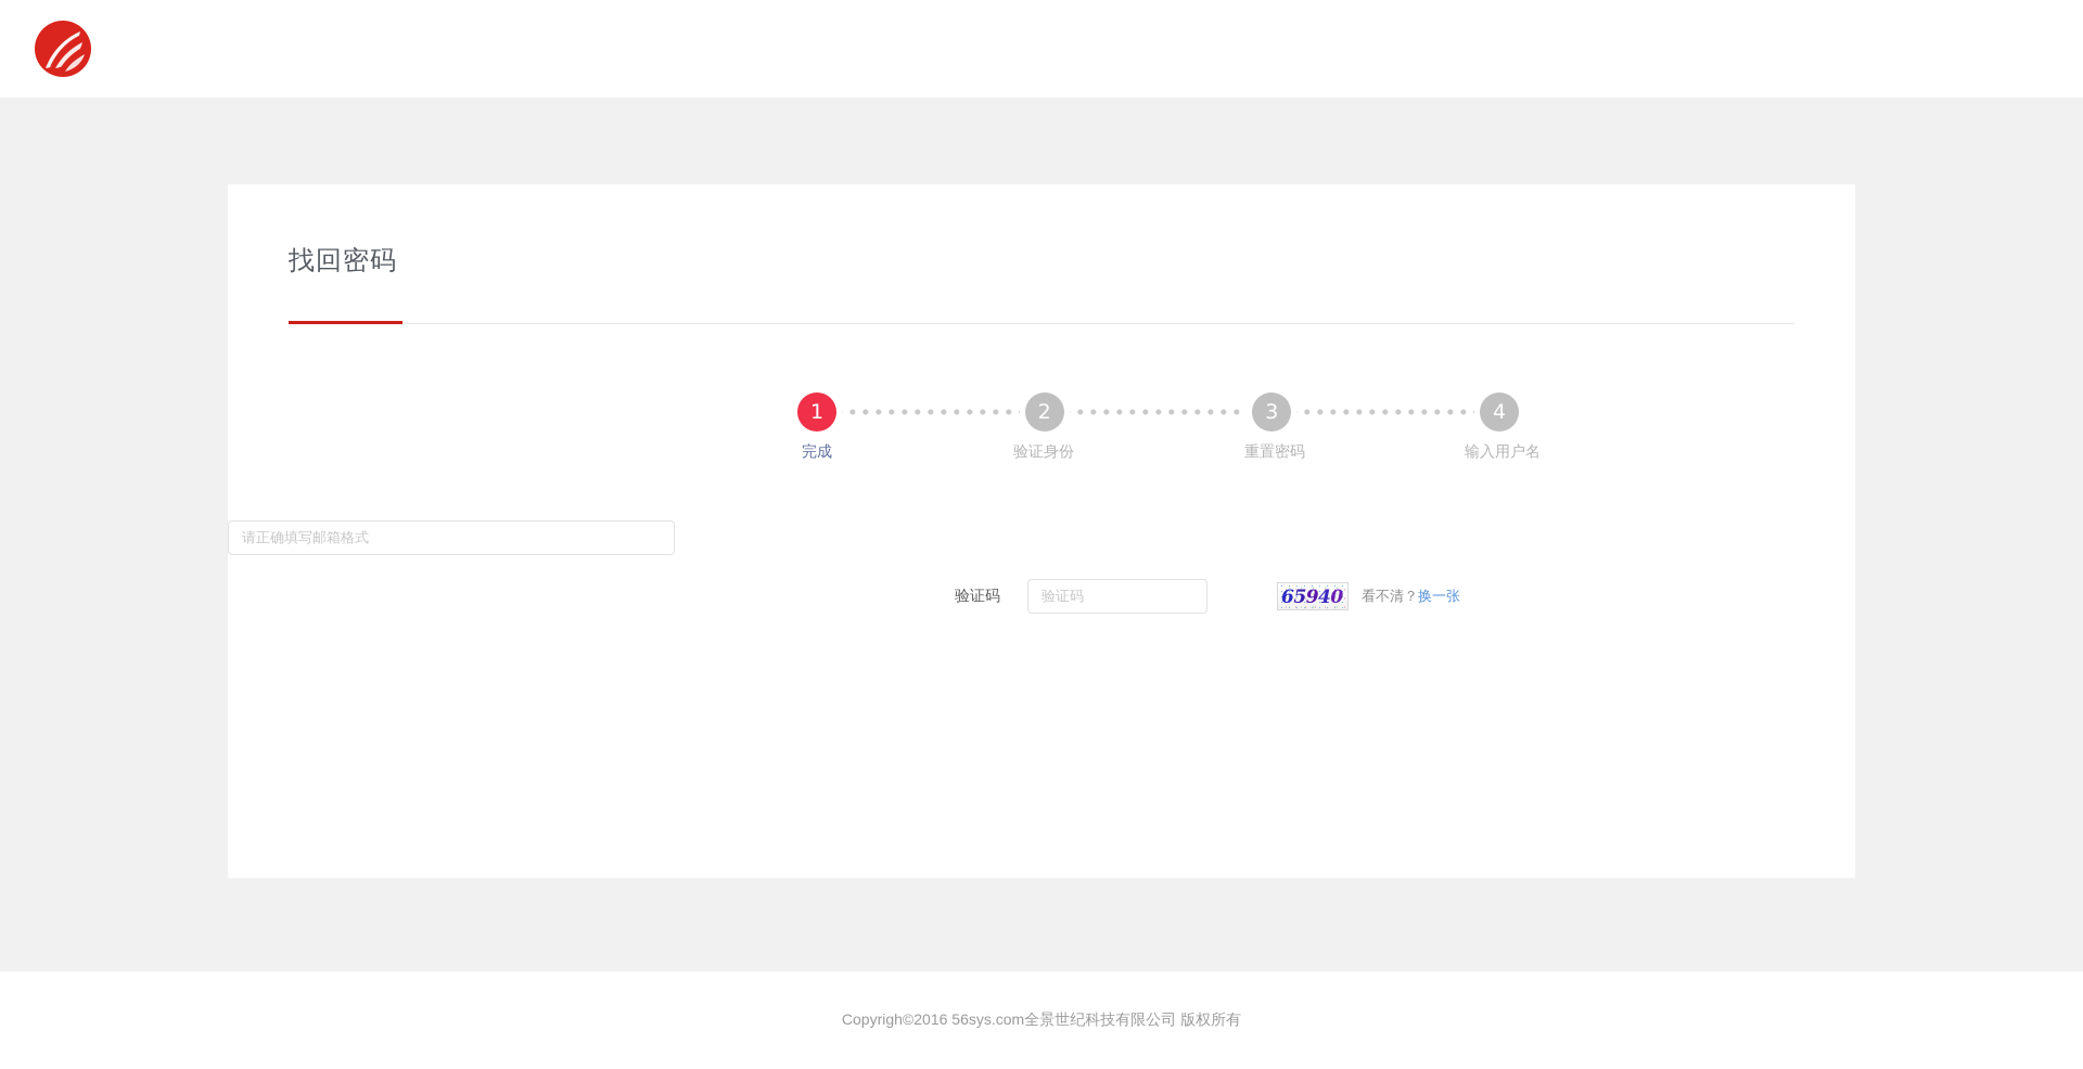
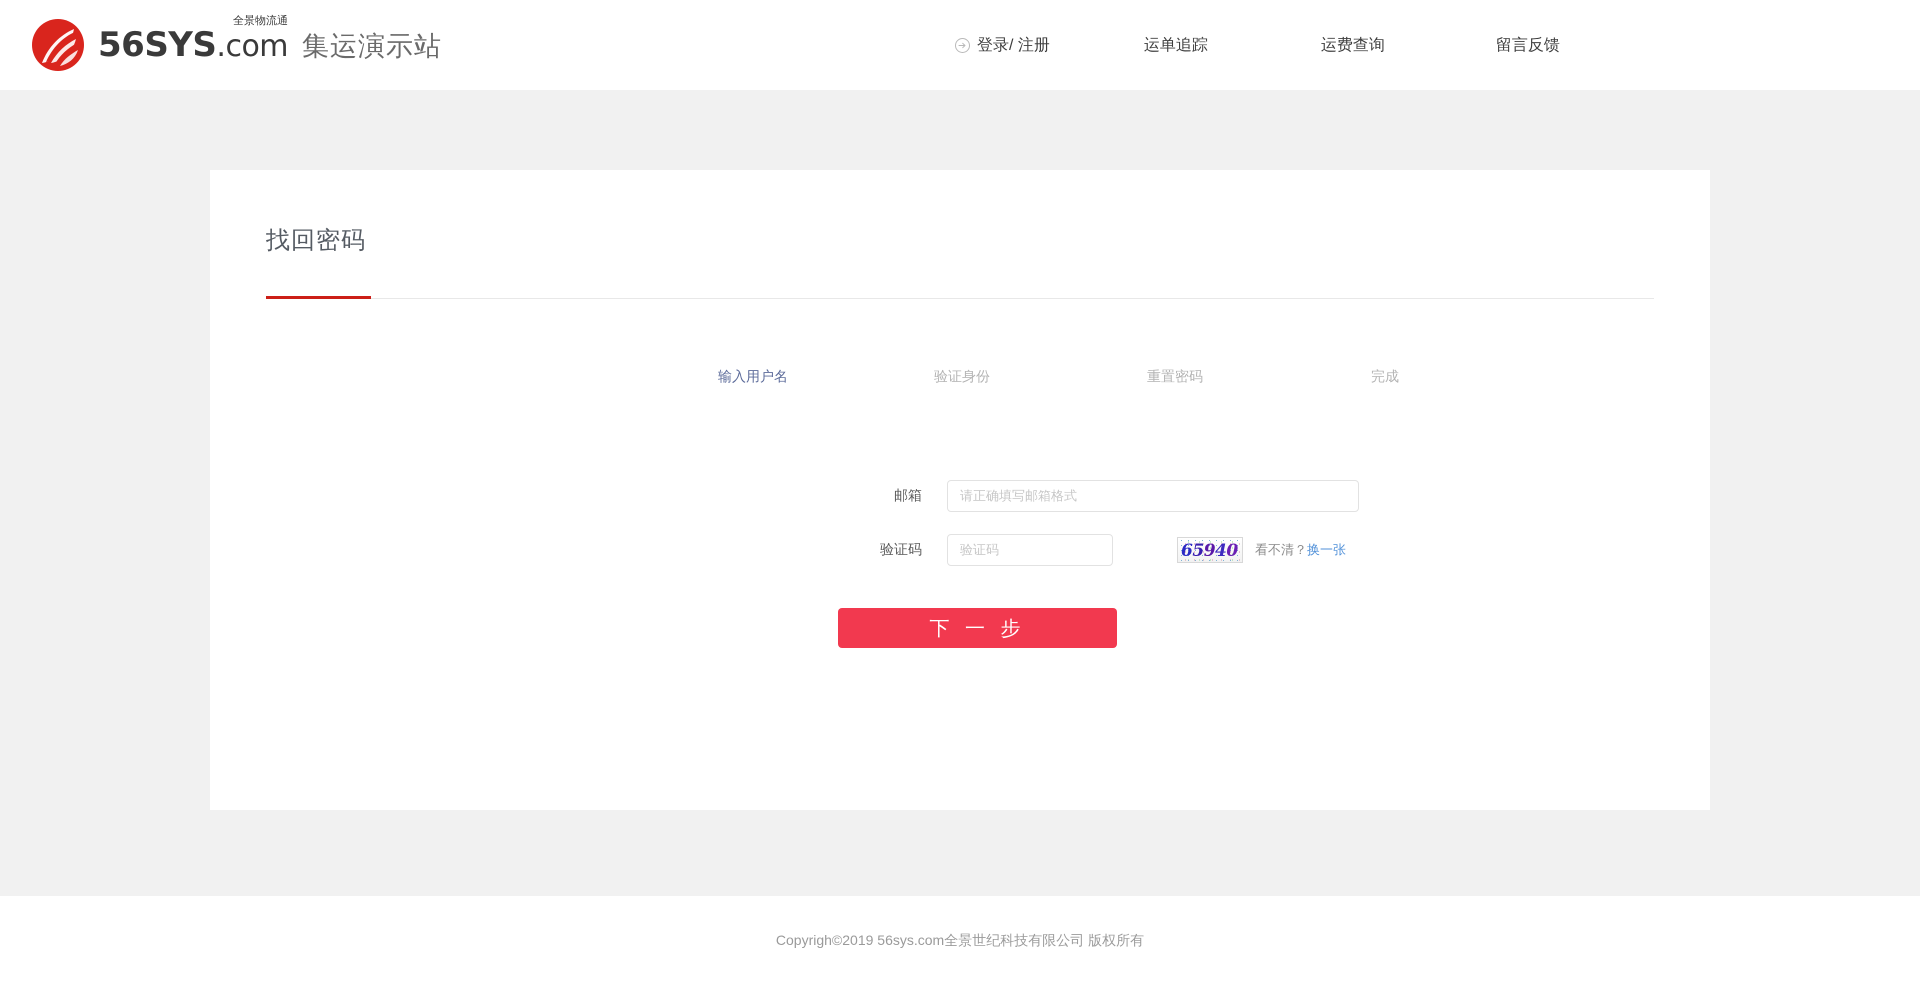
+ 56SYS.com
+ 全景物流通
+ 集运演示站
+ 登录/ 注册
+ 运单追踪
+ 运费查询
+ 留言反馈
  找回密码
- 1
- 2
- 3
- 4
- 完成
+ 输入用户名
  验证身份
  重置密码
- 输入用户名
+ 完成
+ 邮箱
  请正确填写邮箱格式
  验证码
  验证码
  65940
  看不清？换一张
+ 下 一 步
- Copyrigh©2016 56sys.com全景世纪科技有限公司 版权所有
+ Copyrigh©2019 56sys.com全景世纪科技有限公司 版权所有
